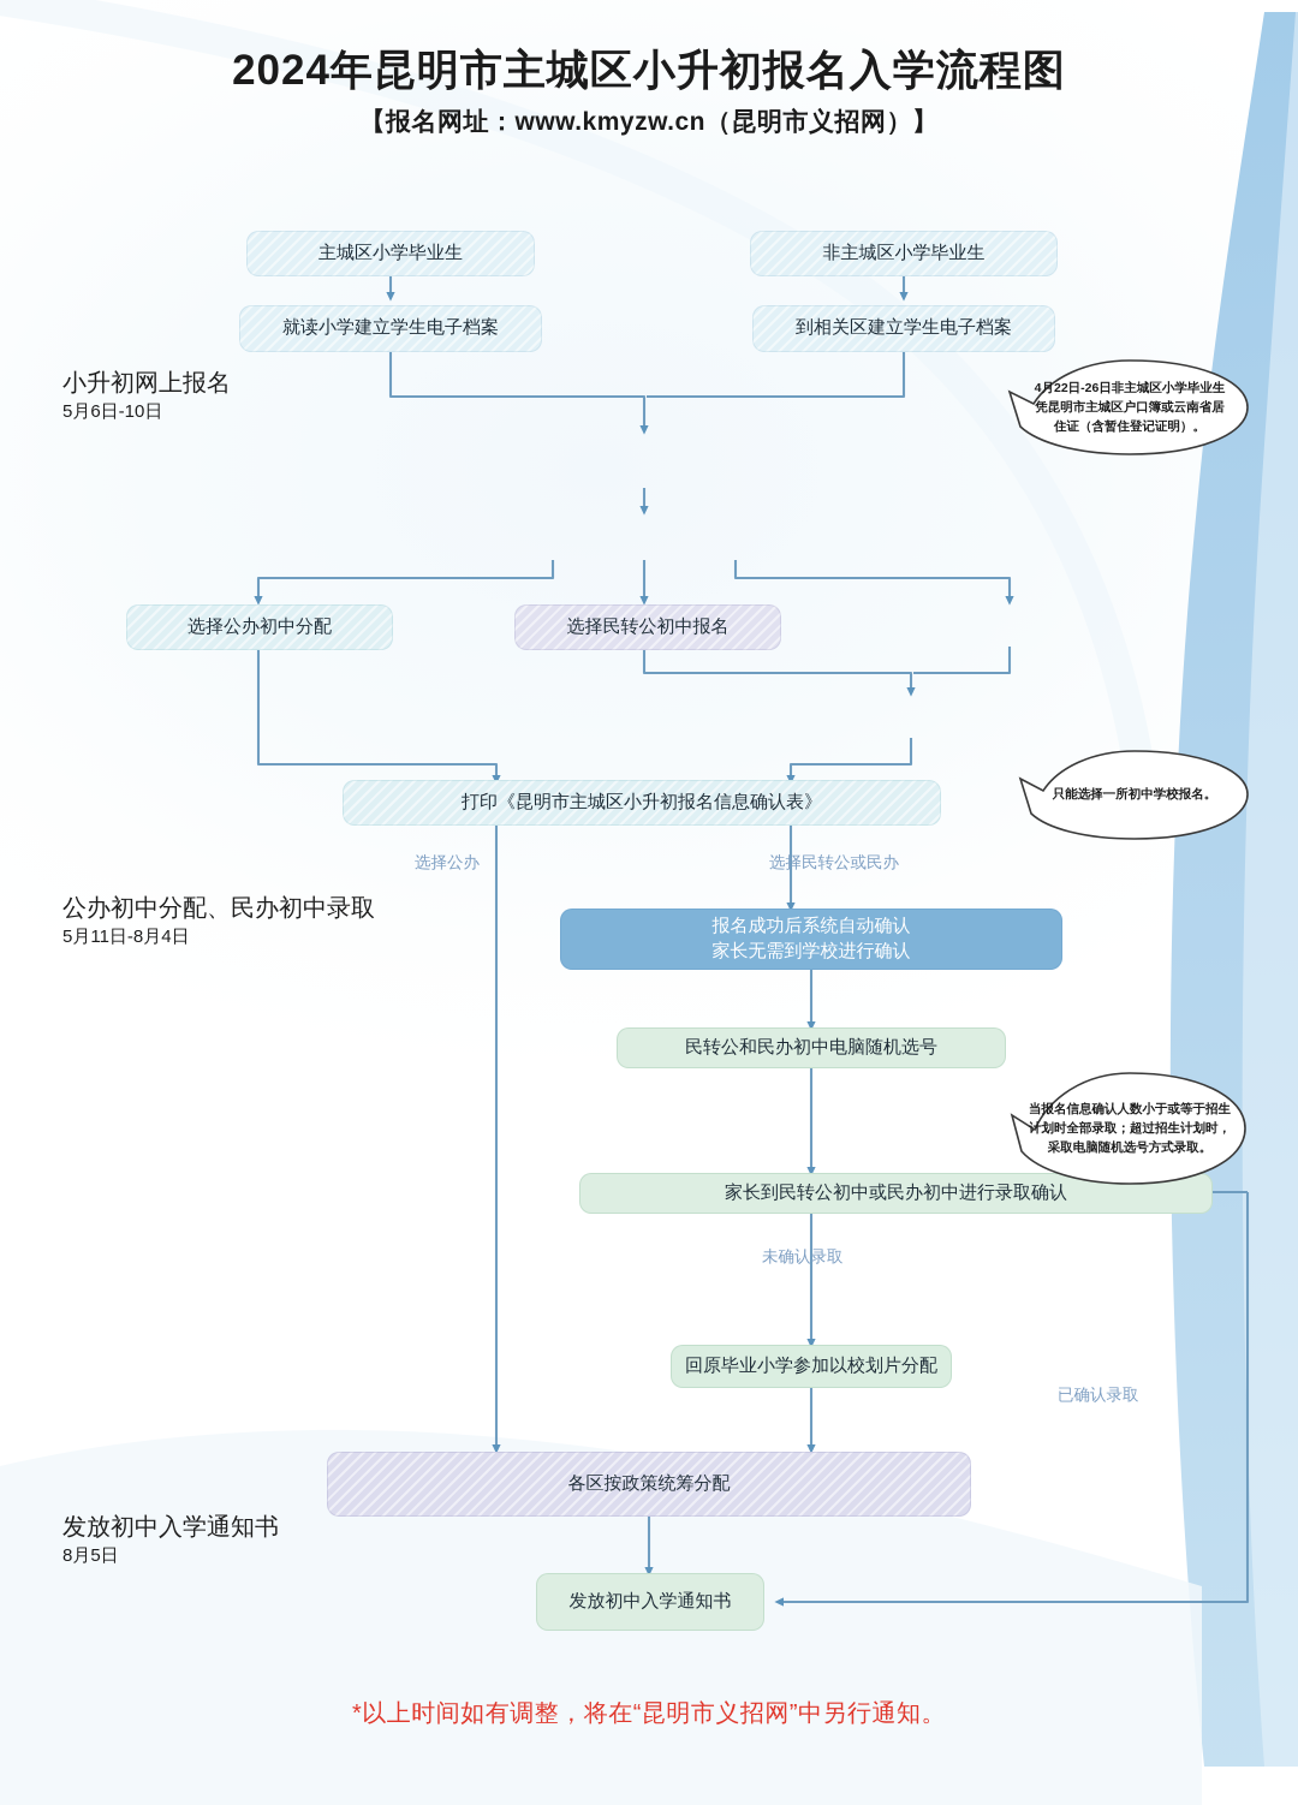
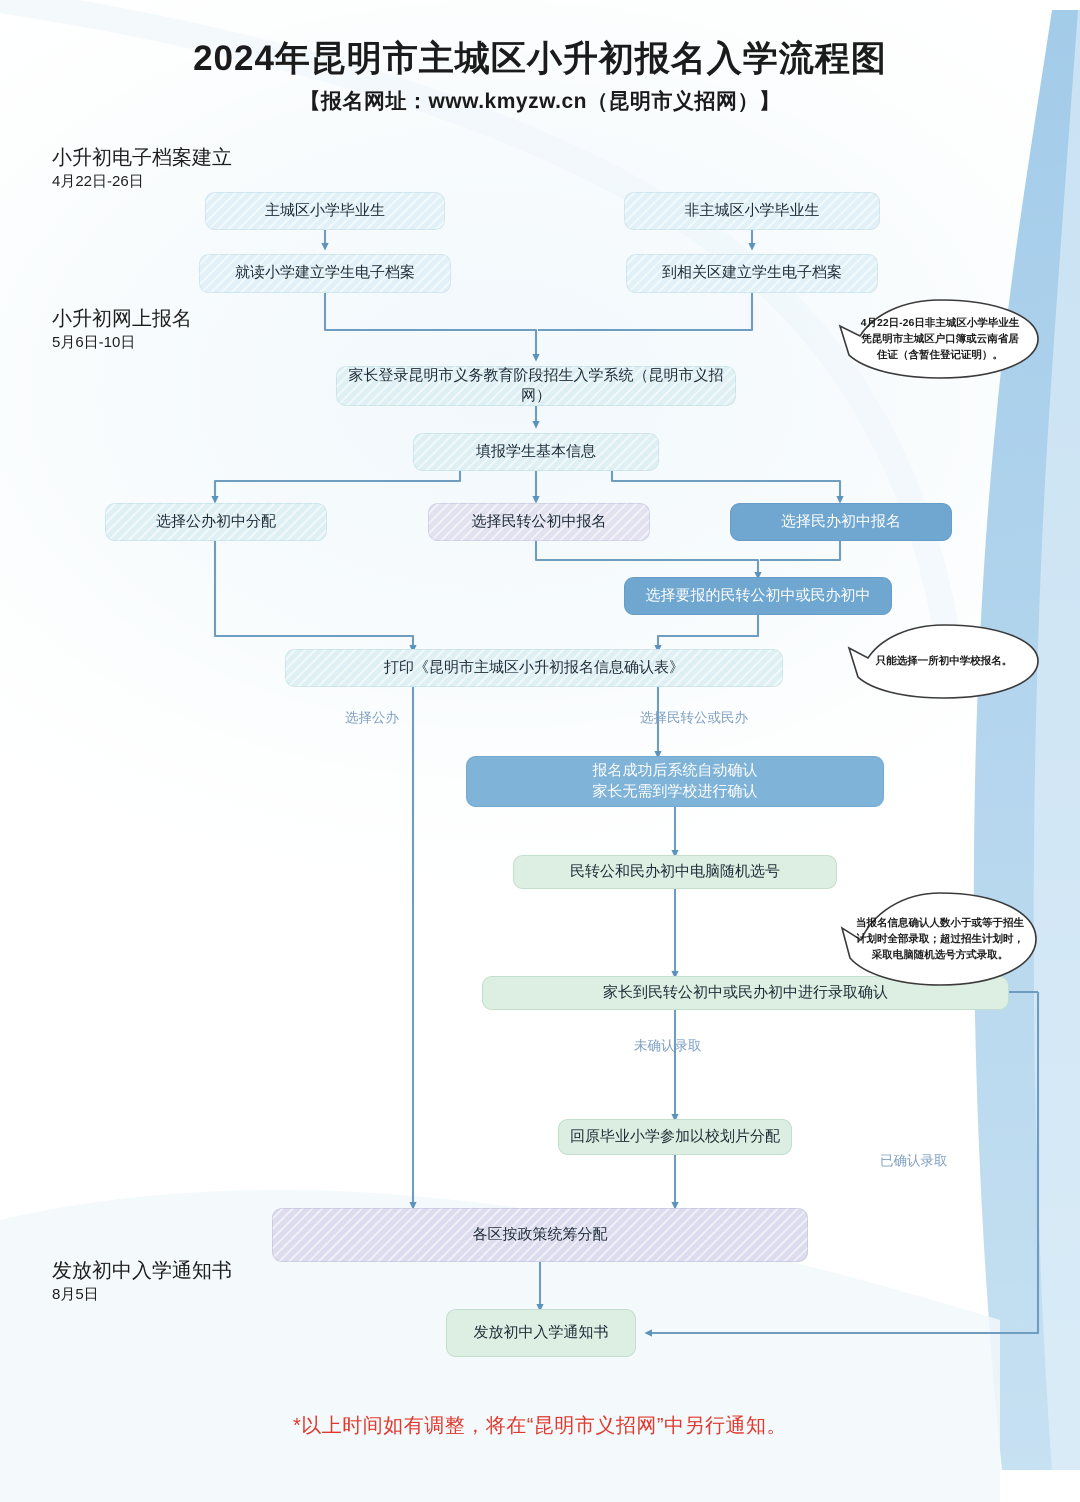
  2024年昆明市主城区小升初报名入学流程图
  【报名网址：www.kmyzw.cn（昆明市义招网）】
+ 小升初电子档案建立
+ 4月22日-26日
  小升初网上报名
  5月6日-10日
- 公办初中分配、民办初中录取
- 5月11日-8月4日
  发放初中入学通知书
  8月5日
  主城区小学毕业生
  非主城区小学毕业生
  就读小学建立学生电子档案
  到相关区建立学生电子档案
+ 家长登录昆明市义务教育阶段招生入学系统（昆明市义招网）
+ 填报学生基本信息
  选择公办初中分配
  选择民转公初中报名
+ 选择民办初中报名
+ 选择要报的民转公初中或民办初中
  打印《昆明市主城区小升初报名信息确认表》
  报名成功后系统自动确认
  家长无需到学校进行确认
  民转公和民办初中电脑随机选号
  家长到民转公初中或民办初中进行录取确认
  回原毕业小学参加以校划片分配
  各区按政策统筹分配
  发放初中入学通知书
  选择公办
  选择民转公或民办
  未确认录取
  已确认录取
  4月22日-26日非主城区小学毕业生凭昆明市主城区户口簿或云南省居住证（含暂住登记证明）。
  只能选择一所初中学校报名。
  当报名信息确认人数小于或等于招生计划时全部录取；超过招生计划时，采取电脑随机选号方式录取。
  *以上时间如有调整，将在“昆明市义招网”中另行通知。
